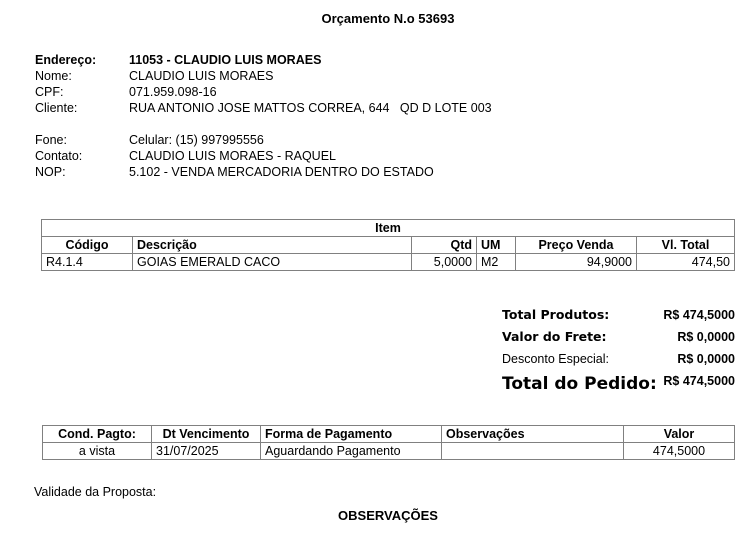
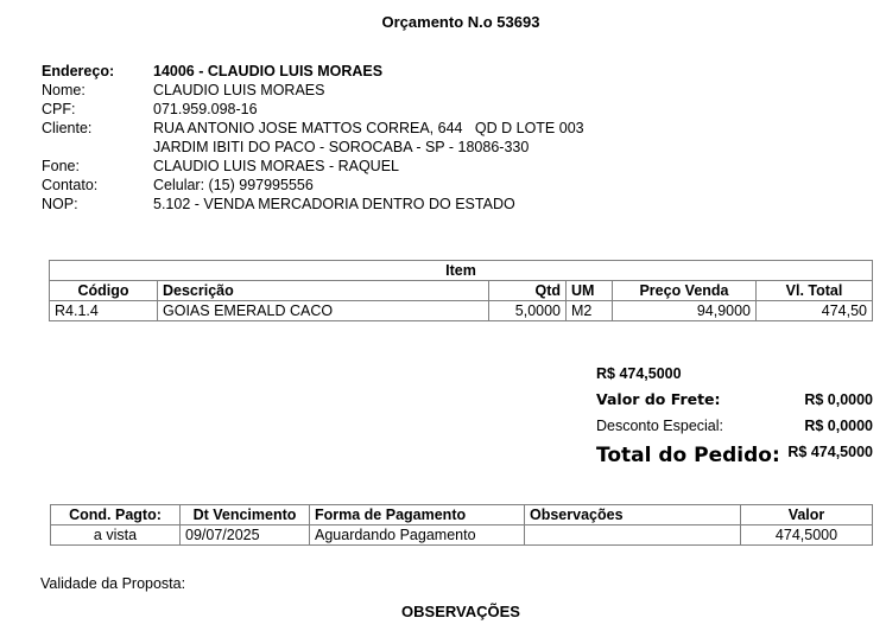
  Orçamento N.o 53693
  Endereço:
- 11053 - CLAUDIO LUIS MORAES
+ 14006 - CLAUDIO LUIS MORAES
  Nome:
  CLAUDIO LUIS MORAES
  CPF:
  071.959.098-16
  Cliente:
  RUA ANTONIO JOSE MATTOS CORREA, 644 QD D LOTE 003
+ JARDIM IBITI DO PACO - SOROCABA - SP - 18086-330
  Fone:
- Celular: (15) 997995556
+ CLAUDIO LUIS MORAES - RAQUEL
  Contato:
- CLAUDIO LUIS MORAES - RAQUEL
+ Celular: (15) 997995556
  NOP:
  5.102 - VENDA MERCADORIA DENTRO DO ESTADO
  Item
  Código	Descrição	Qtd	UM	Preço Venda	Vl. Total
  R4.1.4	GOIAS EMERALD CACO	5,0000	M2	94,9000	474,50
- Total Produtos:
  R$ 474,5000
  Valor do Frete:
  R$ 0,0000
  Desconto Especial:
  R$ 0,0000
  Total do Pedido:
  R$ 474,5000
  Cond. Pagto:	Dt Vencimento	Forma de Pagamento	Observações	Valor
- a vista	31/07/2025	Aguardando Pagamento		474,5000
+ a vista	09/07/2025	Aguardando Pagamento		474,5000
  Validade da Proposta:
  OBSERVAÇÕES
